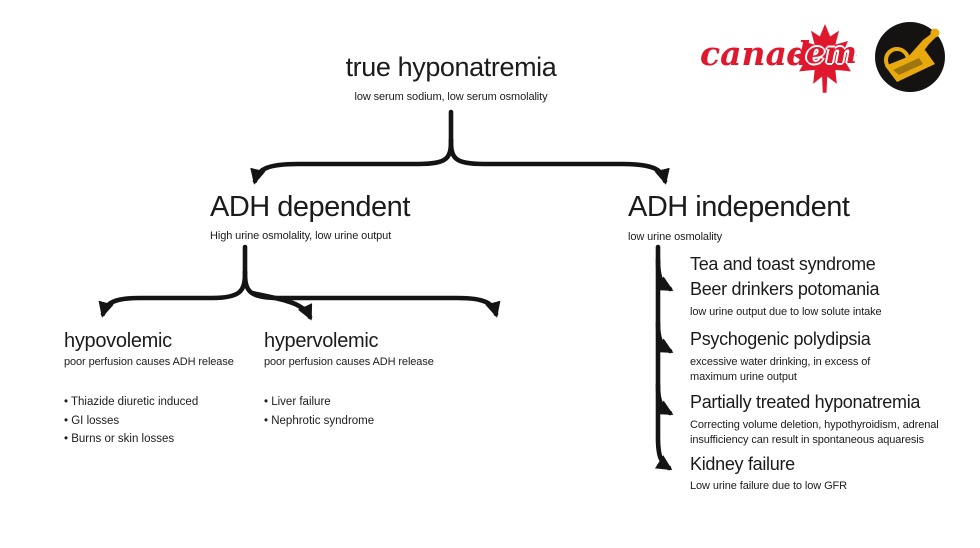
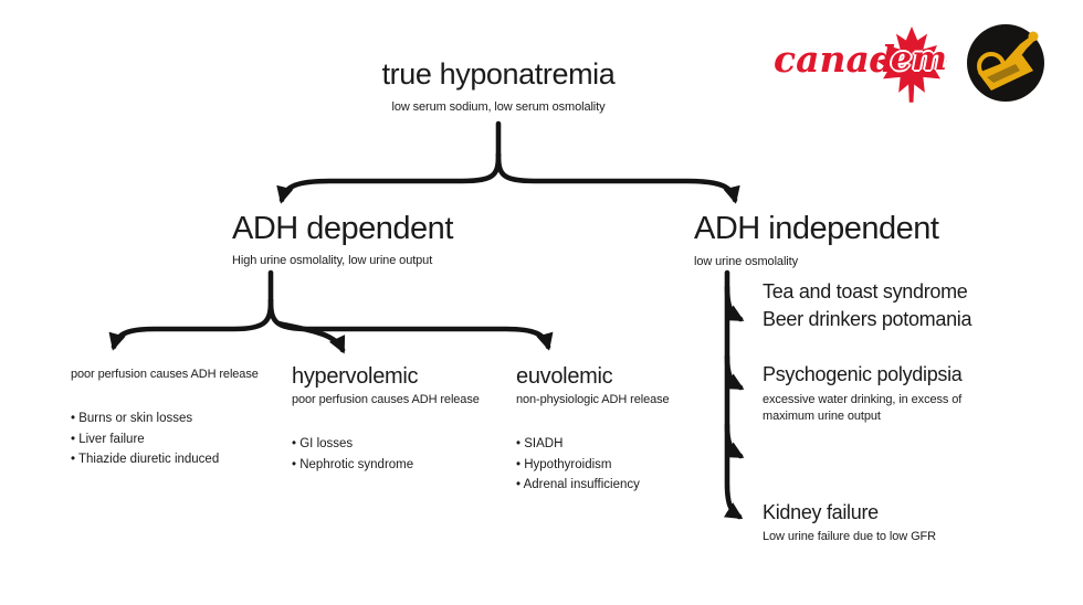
  true hyponatremia
  low serum sodium, low serum osmolality
  ADH dependent
  High urine osmolality, low urine output
- hypovolemic
  poor perfusion causes ADH release
- Thiazide diuretic induced
+ Burns or skin losses
- GI losses
+ Liver failure
- Burns or skin losses
+ Thiazide diuretic induced
  hypervolemic
  poor perfusion causes ADH release
- Liver failure
+ GI losses
  Nephrotic syndrome
+ euvolemic
+ non-physiologic ADH release
+ SIADH
+ Hypothyroidism
+ Adrenal insufficiency
  ADH independent
  low urine osmolality
  Tea and toast syndrome
  Beer drinkers potomania
- low urine output due to low solute intake
  Psychogenic polydipsia
  excessive water drinking, in excess of maximum urine output
- Partially treated hyponatremia
- Correcting volume deletion, hypothyroidism, adrenal insufficiency can result in spontaneous aquaresis
  Kidney failure
  Low urine failure due to low GFR
  canadi
  em
